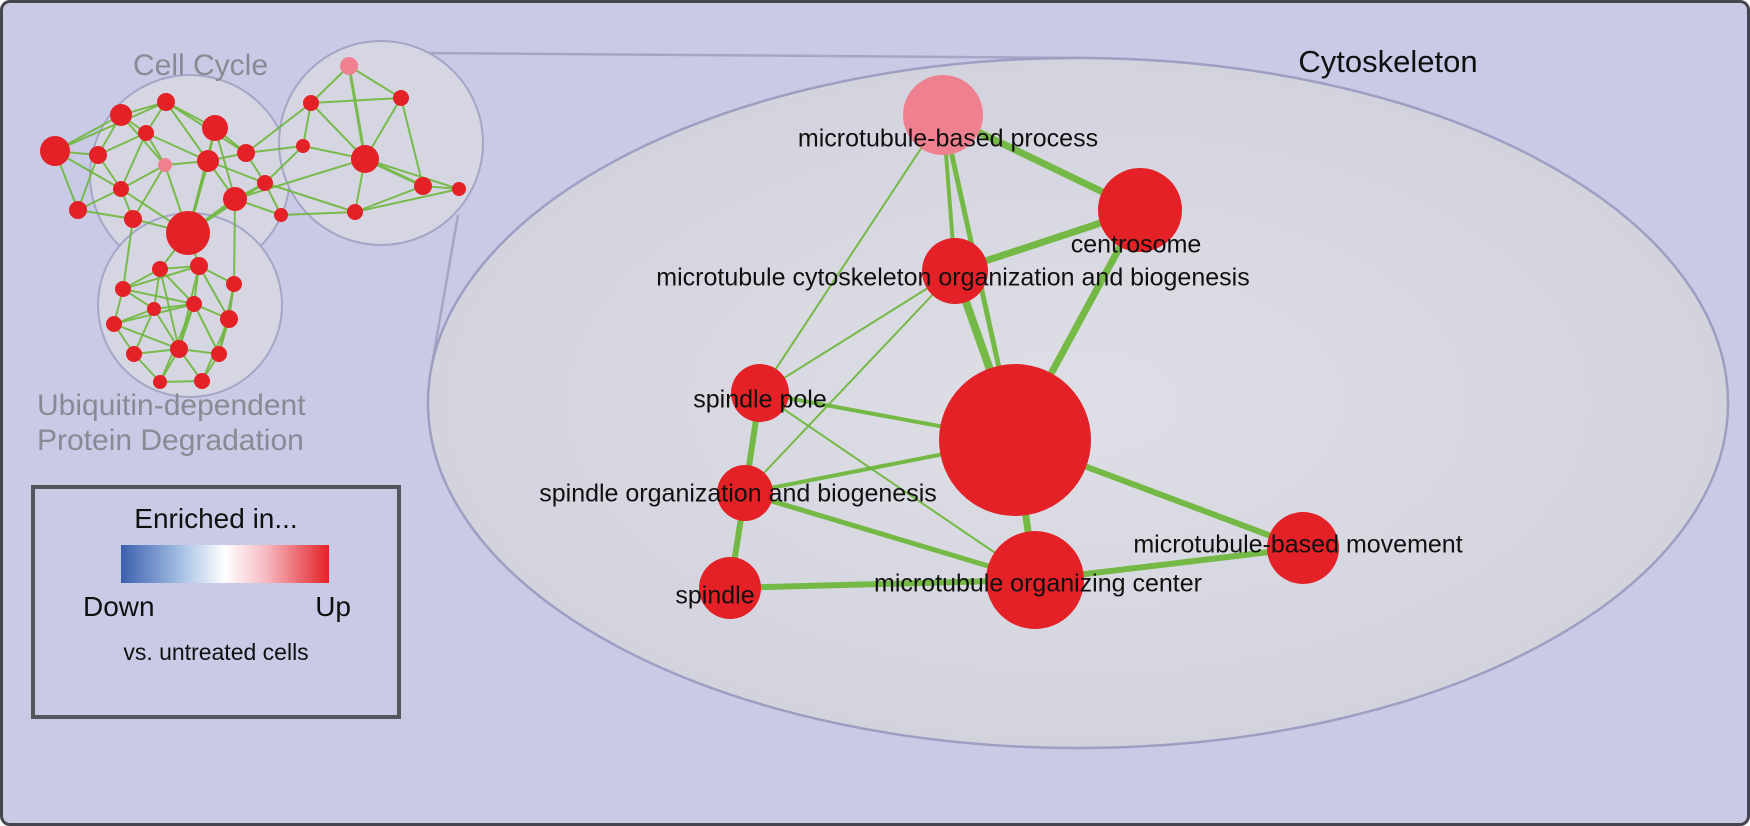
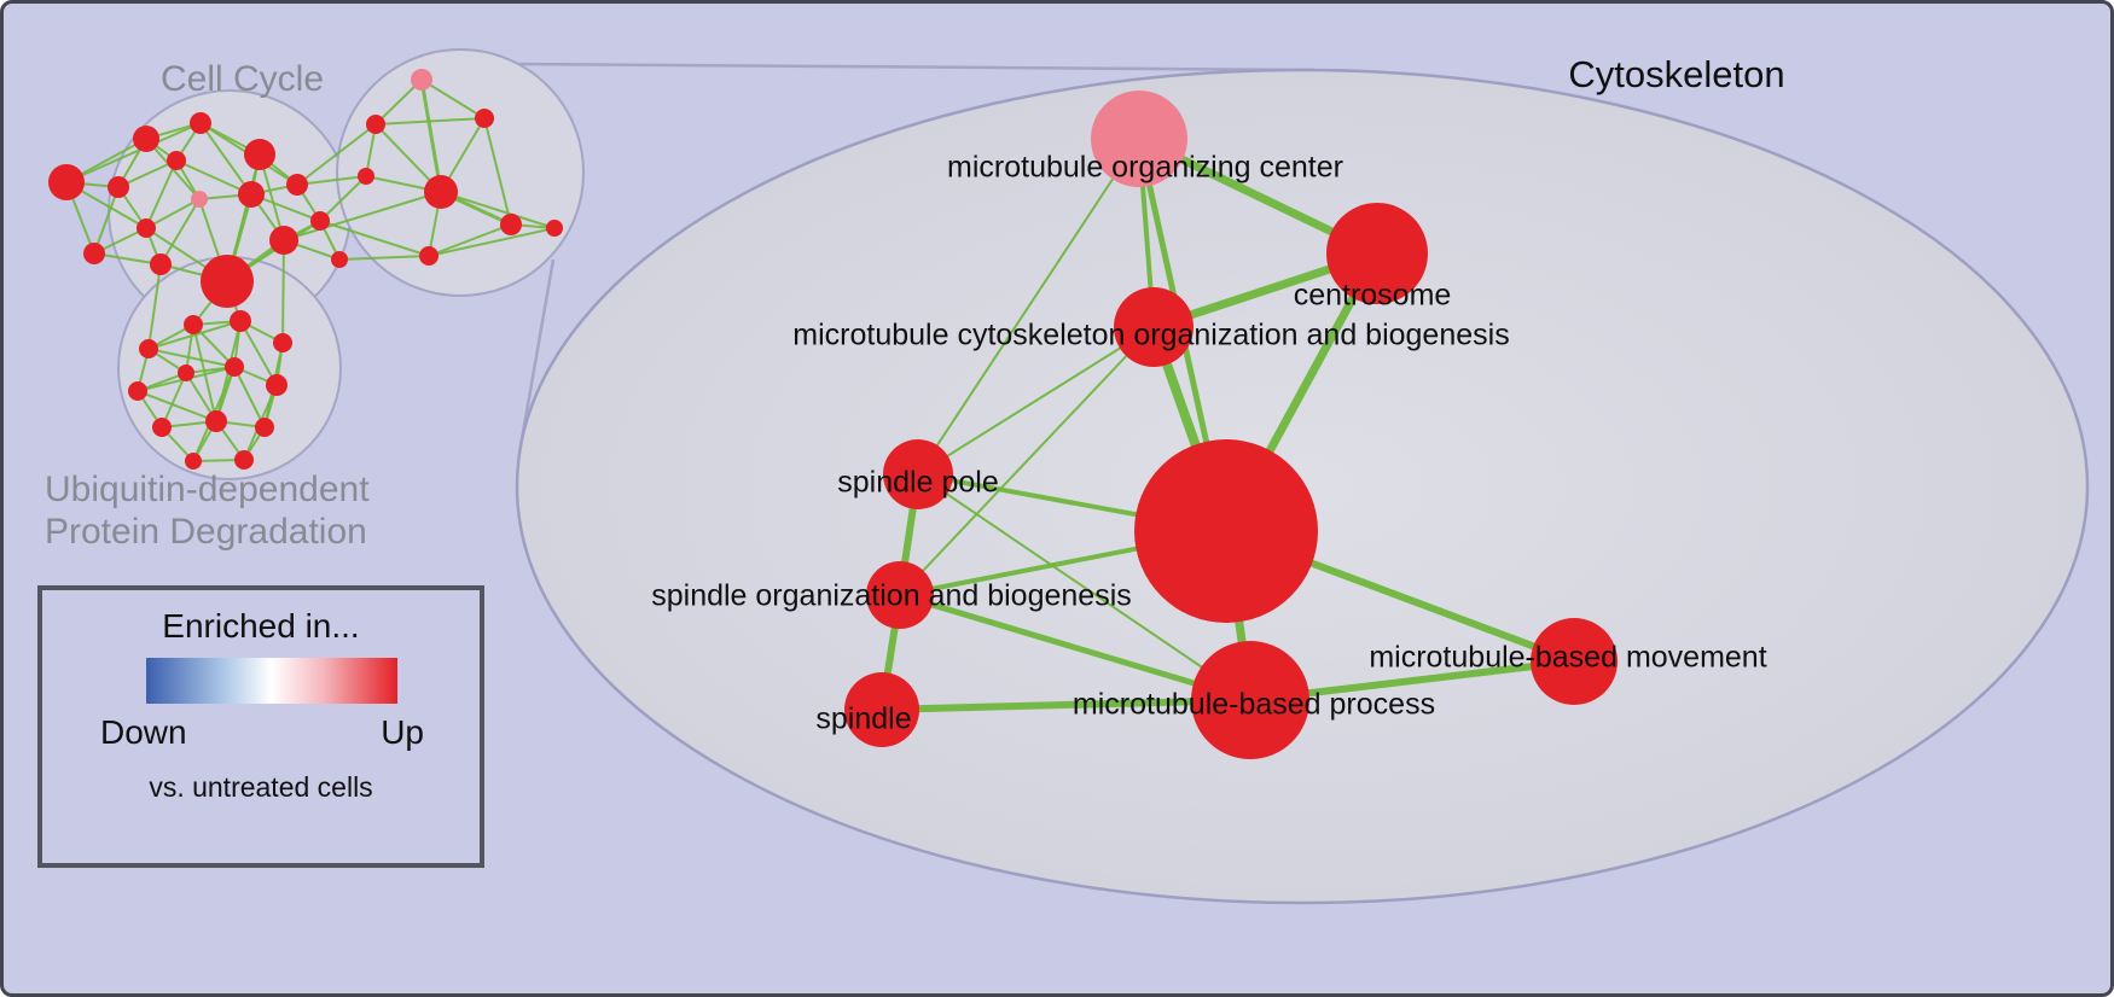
- microtubule-based process
+ microtubule organizing center
  centrosome
  microtubule cytoskeleton organization and biogenesis
  spindle pole
  spindle organization and biogenesis
  spindle
- microtubule organizing center
+ microtubule-based process
  microtubule-based movement
  Cell Cycle
  Ubiquitin-dependent
  Protein Degradation
  Cytoskeleton
  Enriched in...
  Down
  Up
  vs. untreated cells
